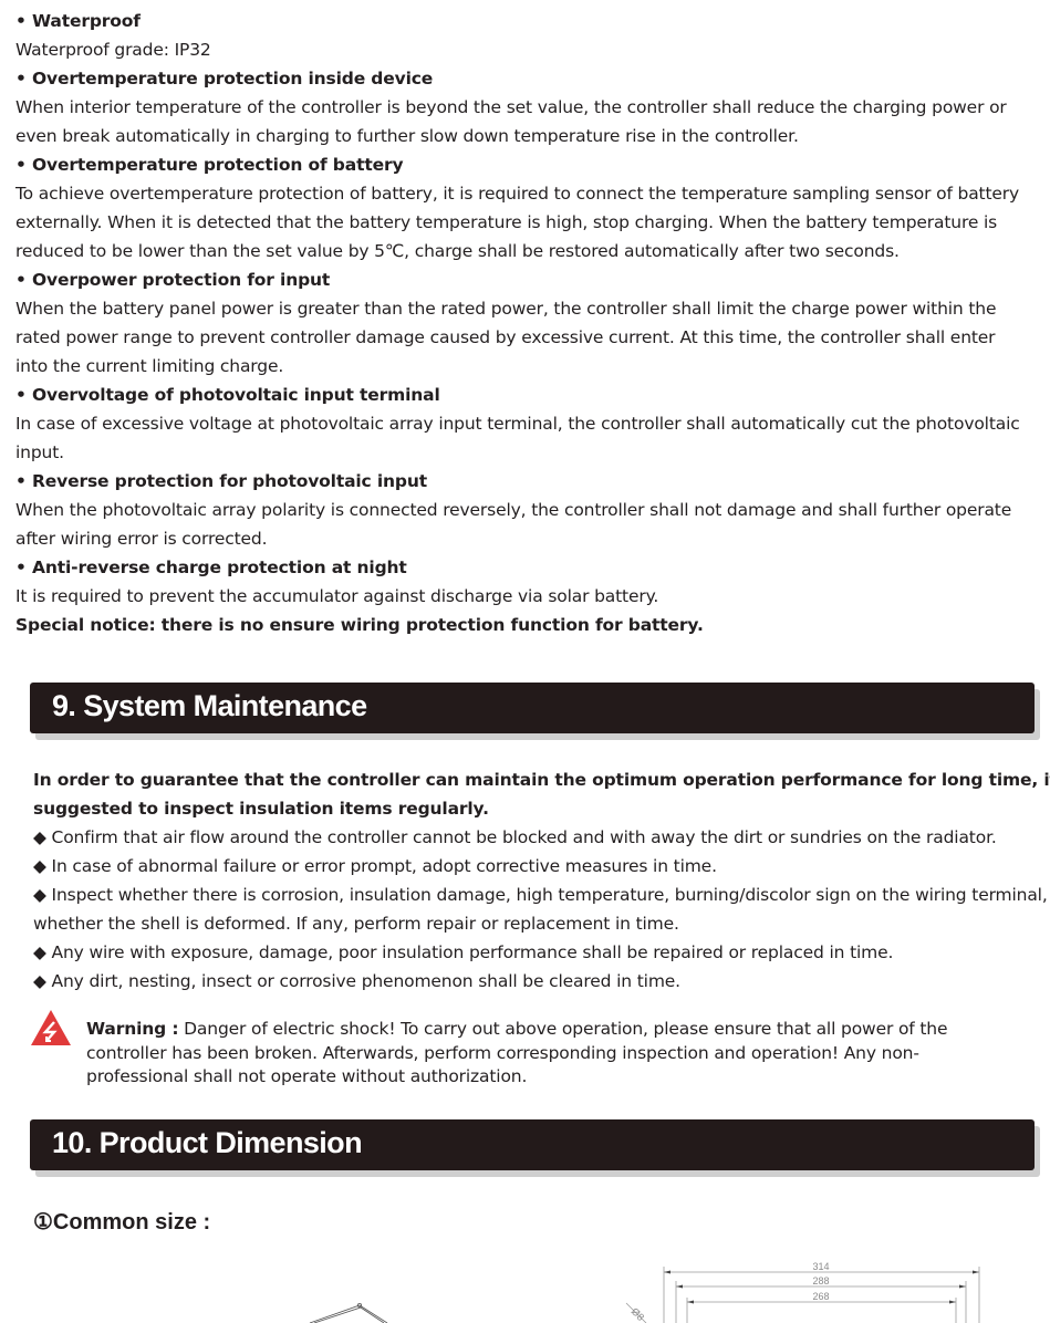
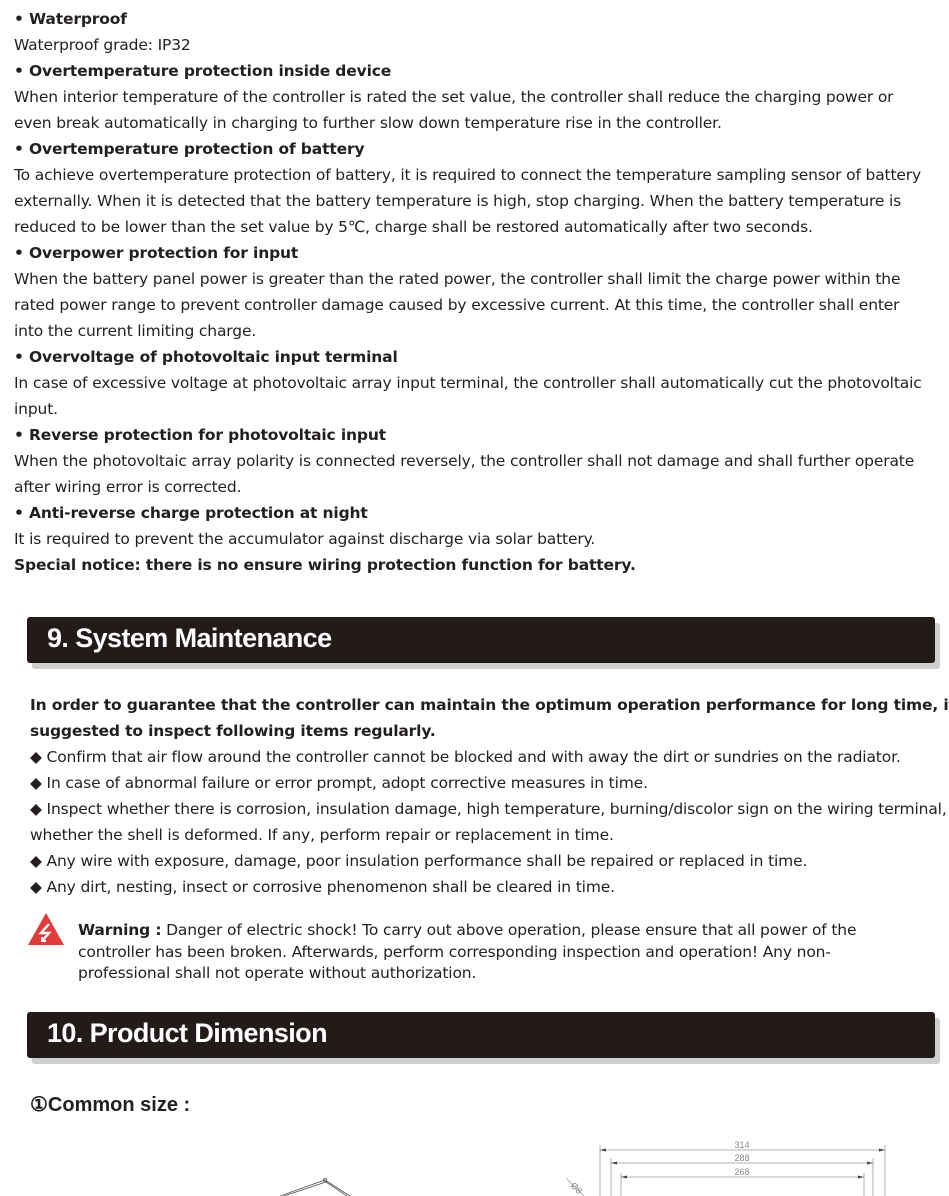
  • Waterproof
  Waterproof grade: IP32
  • Overtemperature protection inside device
- When interior temperature of the controller is beyond the set value, the controller shall reduce the charging power or
+ When interior temperature of the controller is rated the set value, the controller shall reduce the charging power or
  even break automatically in charging to further slow down temperature rise in the controller.
  • Overtemperature protection of battery
  To achieve overtemperature protection of battery, it is required to connect the temperature sampling sensor of battery
  externally. When it is detected that the battery temperature is high, stop charging. When the battery temperature is
  reduced to be lower than the set value by 5℃, charge shall be restored automatically after two seconds.
  • Overpower protection for input
  When the battery panel power is greater than the rated power, the controller shall limit the charge power within the
  rated power range to prevent controller damage caused by excessive current. At this time, the controller shall enter
  into the current limiting charge.
  • Overvoltage of photovoltaic input terminal
  In case of excessive voltage at photovoltaic array input terminal, the controller shall automatically cut the photovoltaic
  input.
  • Reverse protection for photovoltaic input
  When the photovoltaic array polarity is connected reversely, the controller shall not damage and shall further operate
  after wiring error is corrected.
  • Anti-reverse charge protection at night
  It is required to prevent the accumulator against discharge via solar battery.
  Special notice: there is no ensure wiring protection function for battery.
  9. System Maintenance
  In order to guarantee that the controller can maintain the optimum operation performance for long time, i
- suggested to inspect insulation items regularly.
+ suggested to inspect following items regularly.
  ◆ Confirm that air flow around the controller cannot be blocked and with away the dirt or sundries on the radiator.
  ◆ In case of abnormal failure or error prompt, adopt corrective measures in time.
  ◆ Inspect whether there is corrosion, insulation damage, high temperature, burning/discolor sign on the wiring terminal,
  whether the shell is deformed. If any, perform repair or replacement in time.
  ◆ Any wire with exposure, damage, poor insulation performance shall be repaired or replaced in time.
  ◆ Any dirt, nesting, insect or corrosive phenomenon shall be cleared in time.
  Warning : Danger of electric shock! To carry out above operation, please ensure that all power of the controller has been broken. Afterwards, perform corresponding inspection and operation! Any non-professional shall not operate without authorization.
  10. Product Dimension
  ①Common size :
  314
  288
  268
